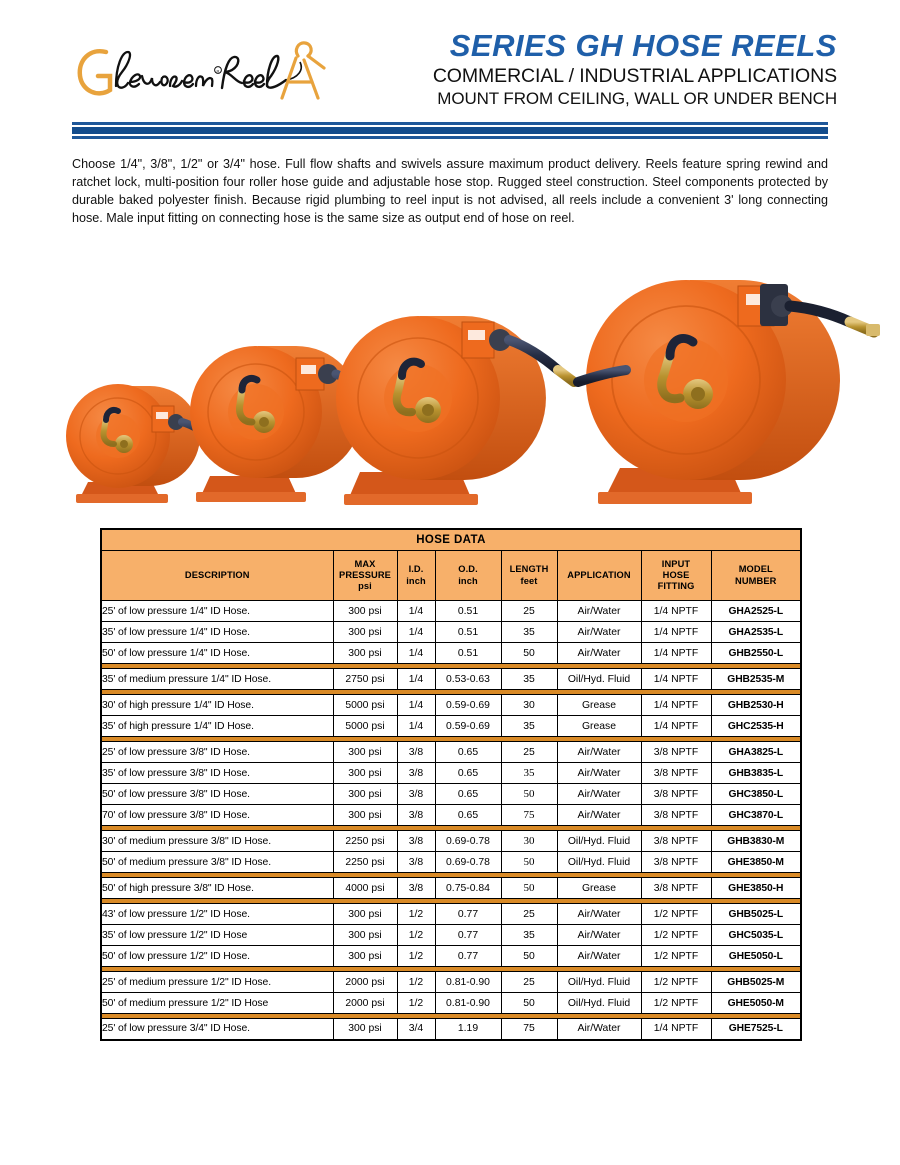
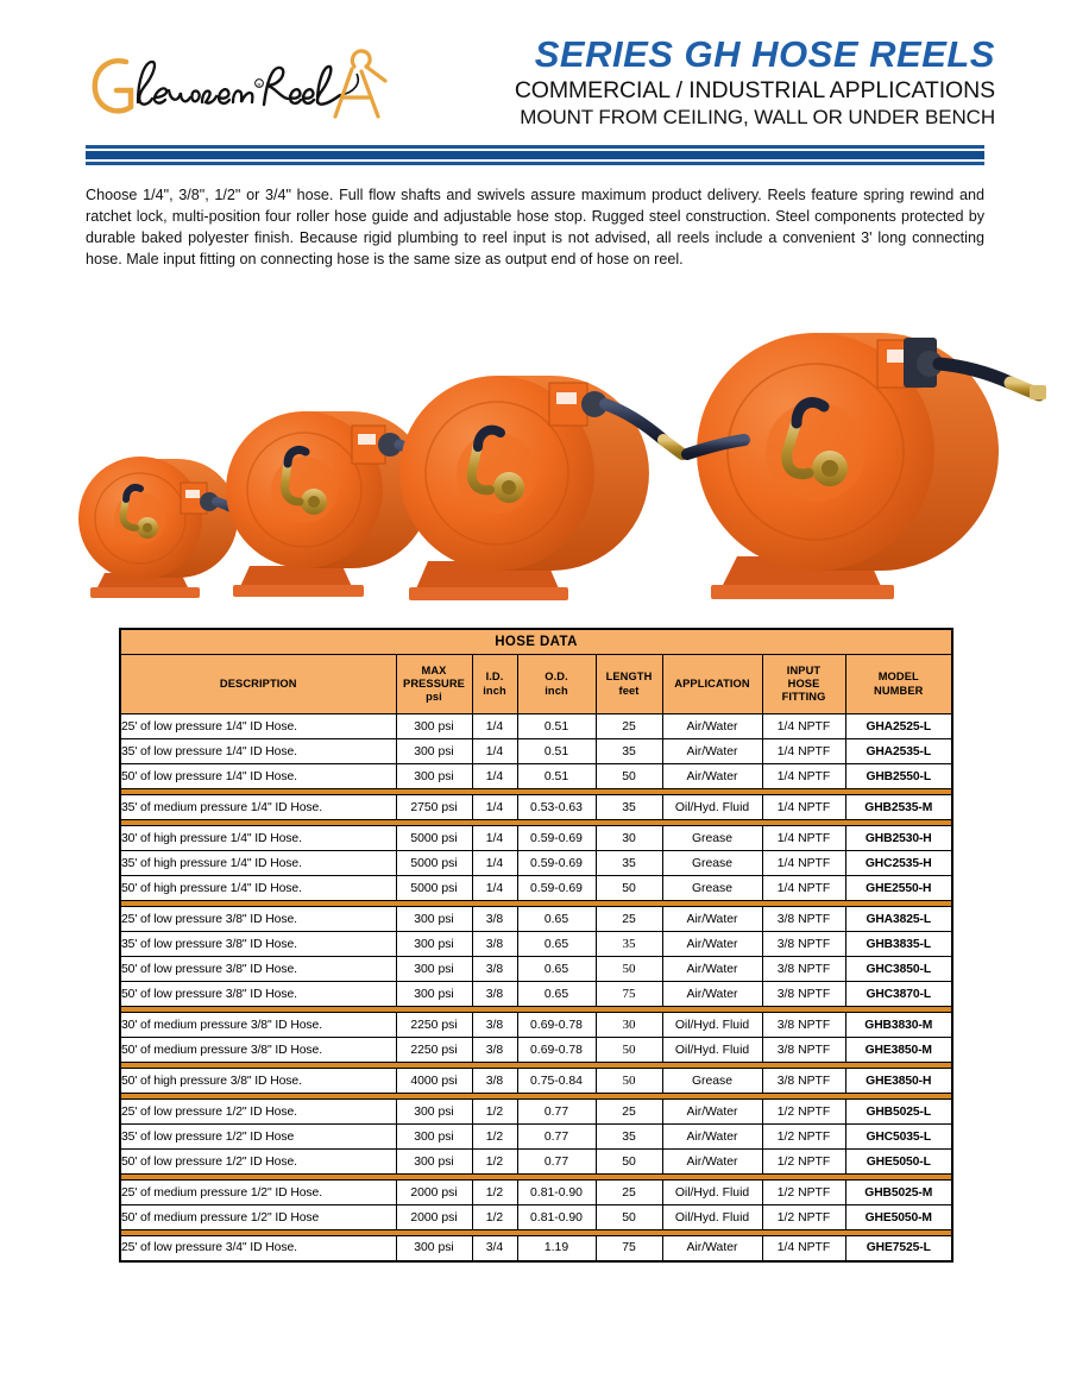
  SERIES GH HOSE REELS
  COMMERCIAL / INDUSTRIAL APPLICATIONS
  MOUNT FROM CEILING, WALL OR UNDER BENCH
  Choose 1/4", 3/8", 1/2" or 3/4" hose. Full flow shafts and swivels assure maximum product delivery. Reels feature spring rewind and ratchet lock, multi-position four roller hose guide and adjustable hose stop. Rugged steel construction. Steel components protected by durable baked polyester finish. Because rigid plumbing to reel input is not advised, all reels include a convenient 3' long connecting hose. Male input fitting on connecting hose is the same size as output end of hose on reel.
  HOSE DATA
  DESCRIPTION	MAX PRESSURE psi	I.D. inch	O.D. inch	LENGTH feet	APPLICATION	INPUT HOSE FITTING	MODEL NUMBER
  25' of low pressure 1/4" ID Hose.	300 psi	1/4	0.51	25	Air/Water	1/4 NPTF	GHA2525-L
  35' of low pressure 1/4" ID Hose.	300 psi	1/4	0.51	35	Air/Water	1/4 NPTF	GHA2535-L
  50' of low pressure 1/4" ID Hose.	300 psi	1/4	0.51	50	Air/Water	1/4 NPTF	GHB2550-L
  35' of medium pressure 1/4" ID Hose.	2750 psi	1/4	0.53-0.63	35	Oil/Hyd. Fluid	1/4 NPTF	GHB2535-M
  30' of high pressure 1/4" ID Hose.	5000 psi	1/4	0.59-0.69	30	Grease	1/4 NPTF	GHB2530-H
  35' of high pressure 1/4" ID Hose.	5000 psi	1/4	0.59-0.69	35	Grease	1/4 NPTF	GHC2535-H
+ 50' of high pressure 1/4" ID Hose.	5000 psi	1/4	0.59-0.69	50	Grease	1/4 NPTF	GHE2550-H
  25' of low pressure 3/8" ID Hose.	300 psi	3/8	0.65	25	Air/Water	3/8 NPTF	GHA3825-L
  35' of low pressure 3/8" ID Hose.	300 psi	3/8	0.65	35	Air/Water	3/8 NPTF	GHB3835-L
  50' of low pressure 3/8" ID Hose.	300 psi	3/8	0.65	50	Air/Water	3/8 NPTF	GHC3850-L
- 70' of low pressure 3/8" ID Hose.	300 psi	3/8	0.65	75	Air/Water	3/8 NPTF	GHC3870-L
+ 50' of low pressure 3/8" ID Hose.	300 psi	3/8	0.65	75	Air/Water	3/8 NPTF	GHC3870-L
  30' of medium pressure 3/8" ID Hose.	2250 psi	3/8	0.69-0.78	30	Oil/Hyd. Fluid	3/8 NPTF	GHB3830-M
  50' of medium pressure 3/8" ID Hose.	2250 psi	3/8	0.69-0.78	50	Oil/Hyd. Fluid	3/8 NPTF	GHE3850-M
  50' of high pressure 3/8" ID Hose.	4000 psi	3/8	0.75-0.84	50	Grease	3/8 NPTF	GHE3850-H
- 43' of low pressure 1/2" ID Hose.	300 psi	1/2	0.77	25	Air/Water	1/2 NPTF	GHB5025-L
+ 25' of low pressure 1/2" ID Hose.	300 psi	1/2	0.77	25	Air/Water	1/2 NPTF	GHB5025-L
  35' of low pressure 1/2" ID Hose	300 psi	1/2	0.77	35	Air/Water	1/2 NPTF	GHC5035-L
  50' of low pressure 1/2" ID Hose.	300 psi	1/2	0.77	50	Air/Water	1/2 NPTF	GHE5050-L
  25' of medium pressure 1/2" ID Hose.	2000 psi	1/2	0.81-0.90	25	Oil/Hyd. Fluid	1/2 NPTF	GHB5025-M
  50' of medium pressure 1/2" ID Hose	2000 psi	1/2	0.81-0.90	50	Oil/Hyd. Fluid	1/2 NPTF	GHE5050-M
  25' of low pressure 3/4" ID Hose.	300 psi	3/4	1.19	75	Air/Water	1/4 NPTF	GHE7525-L
